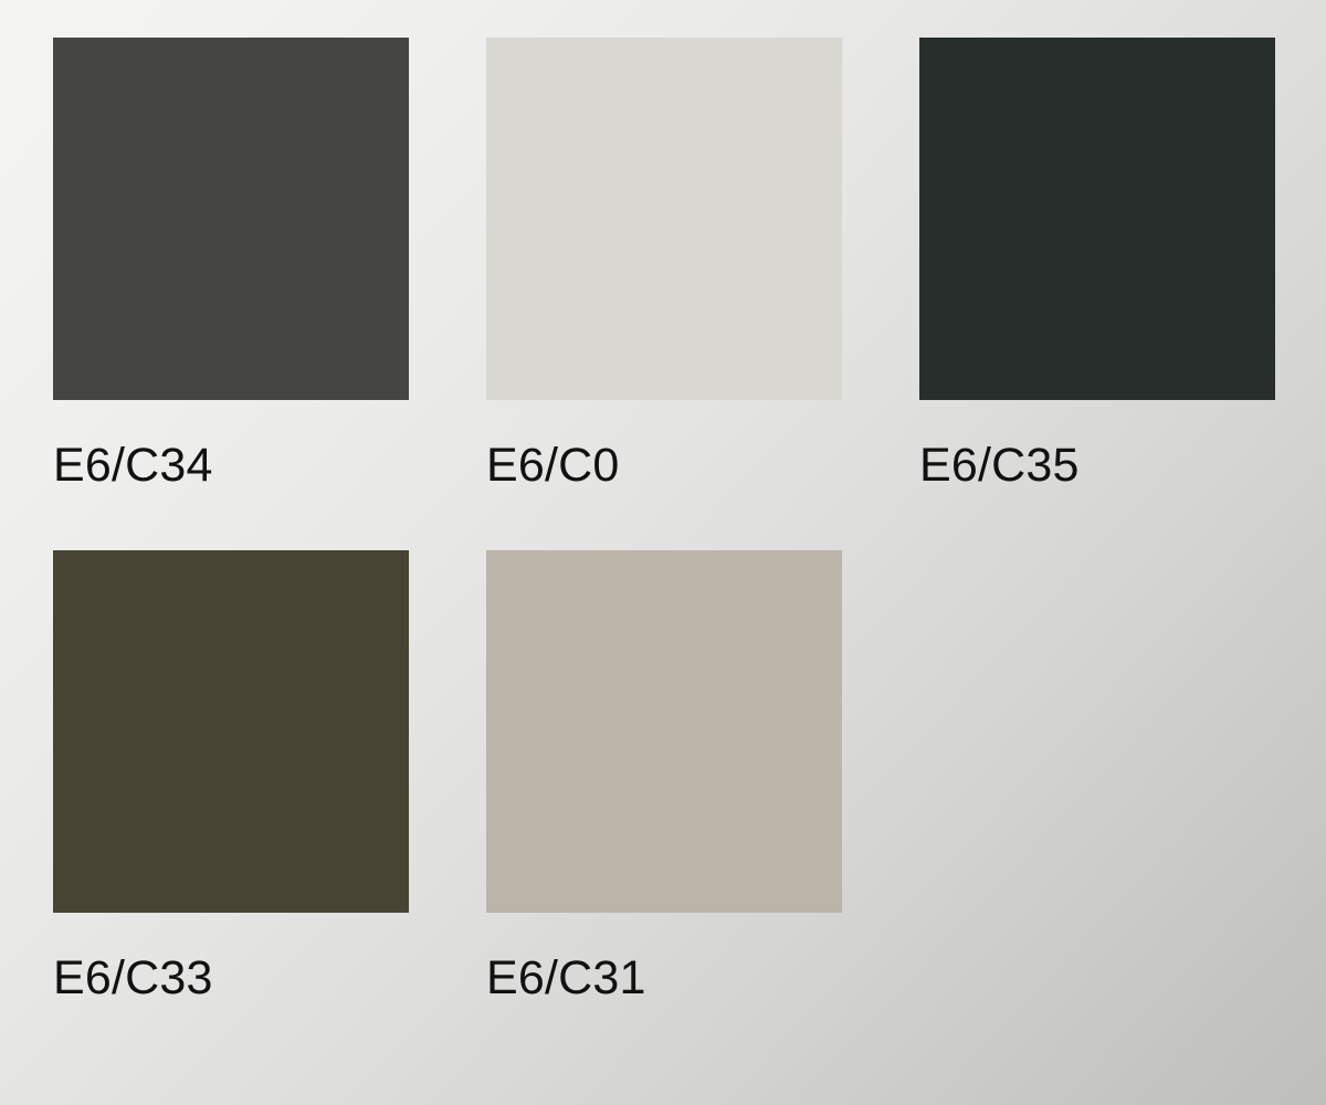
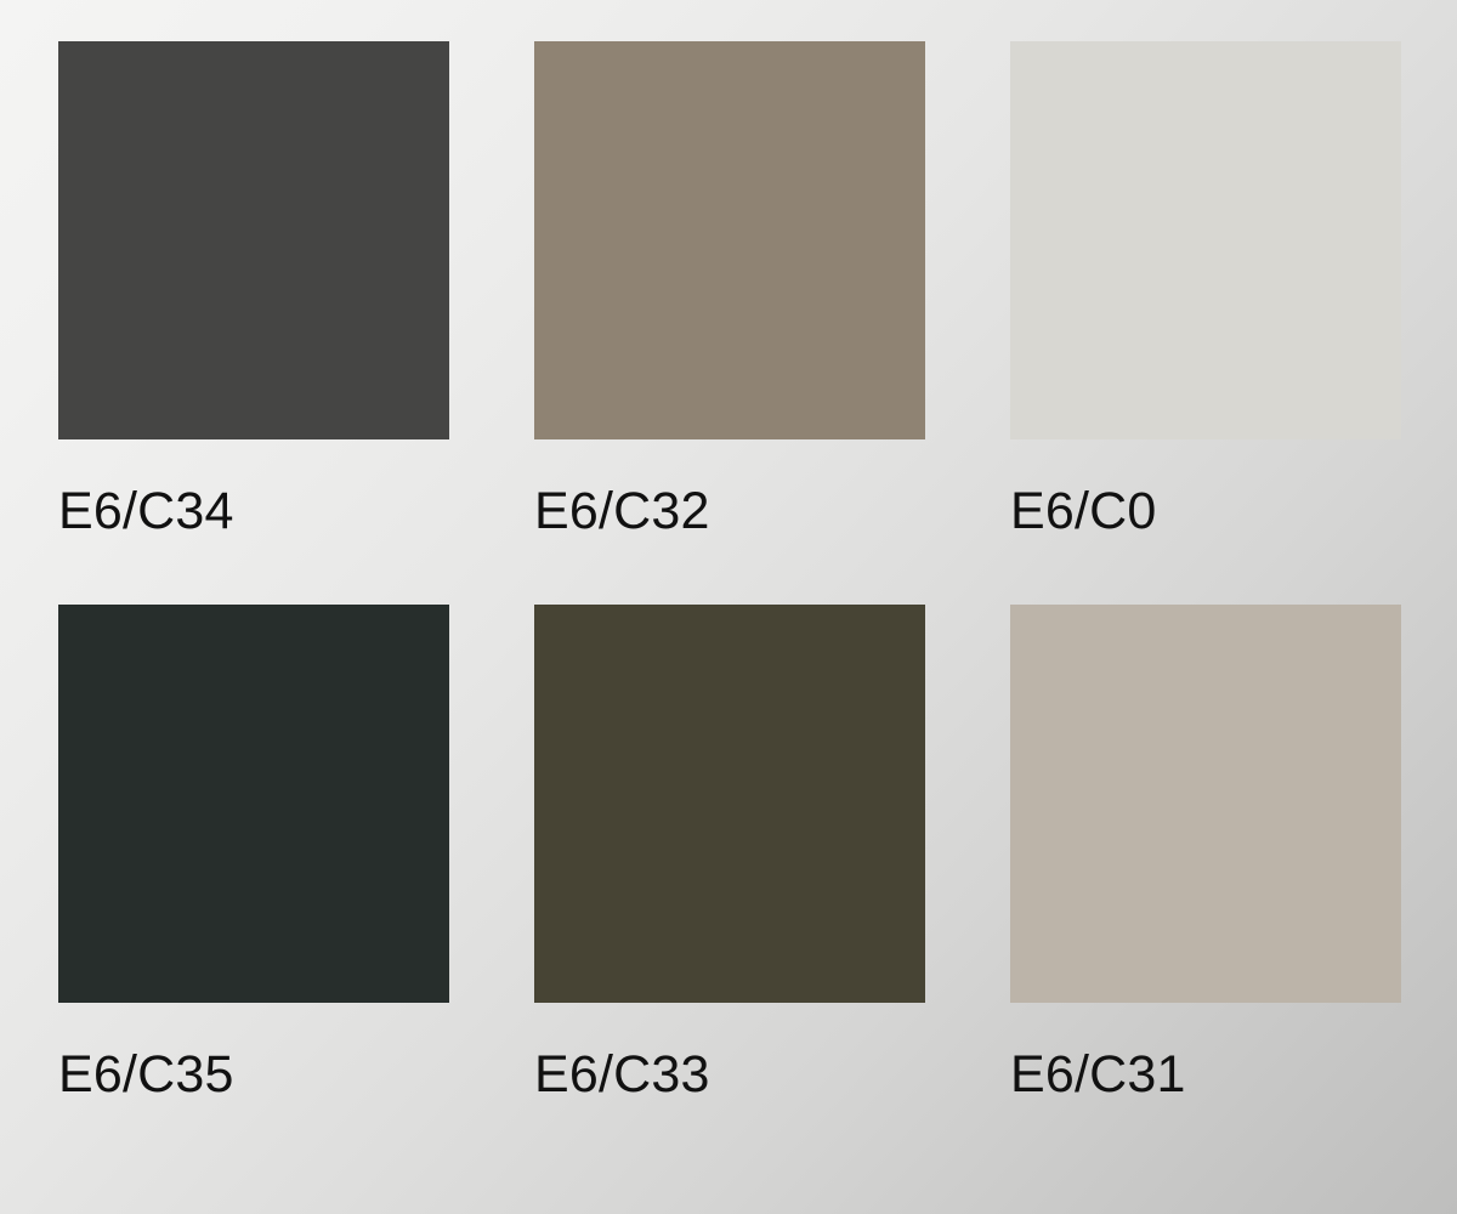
  E6/C34
+ E6/C32
  E6/C0
  E6/C35
  E6/C33
  E6/C31
